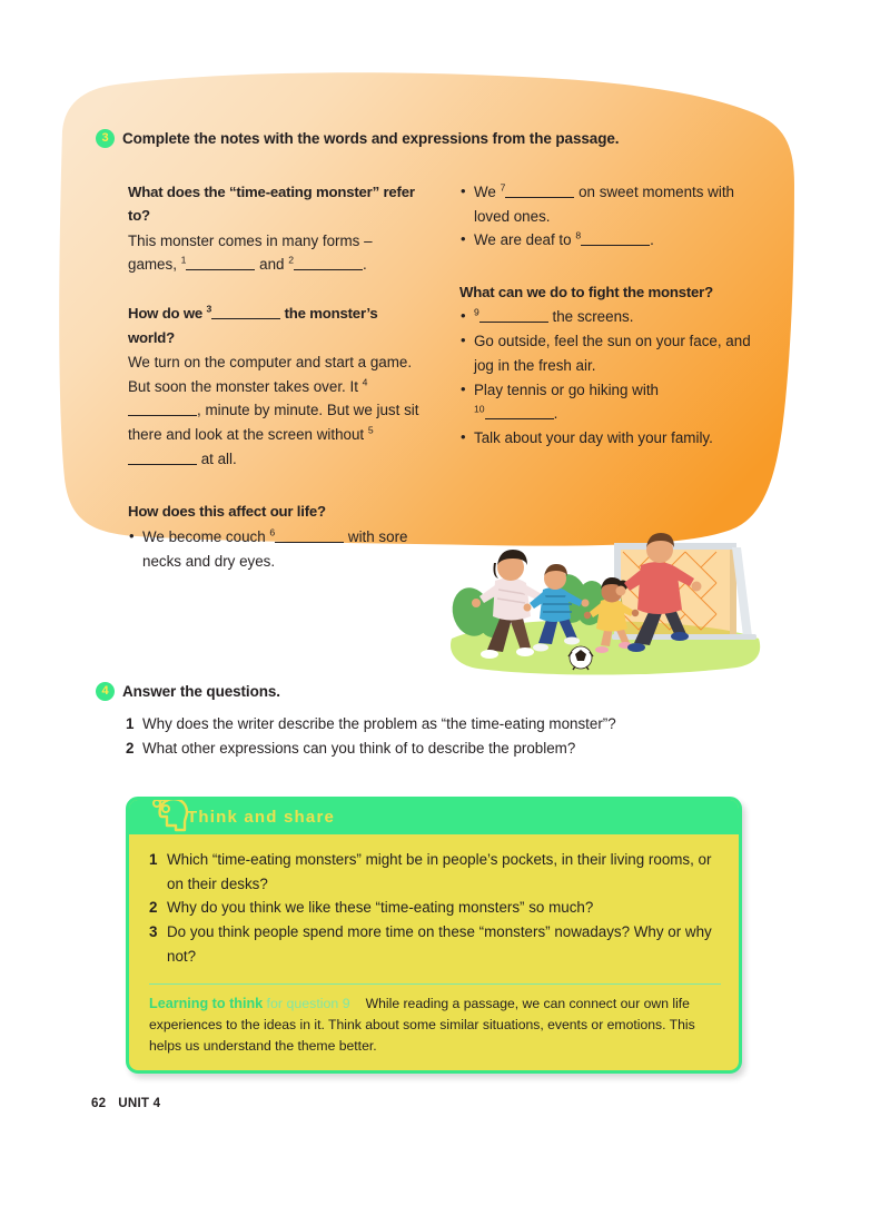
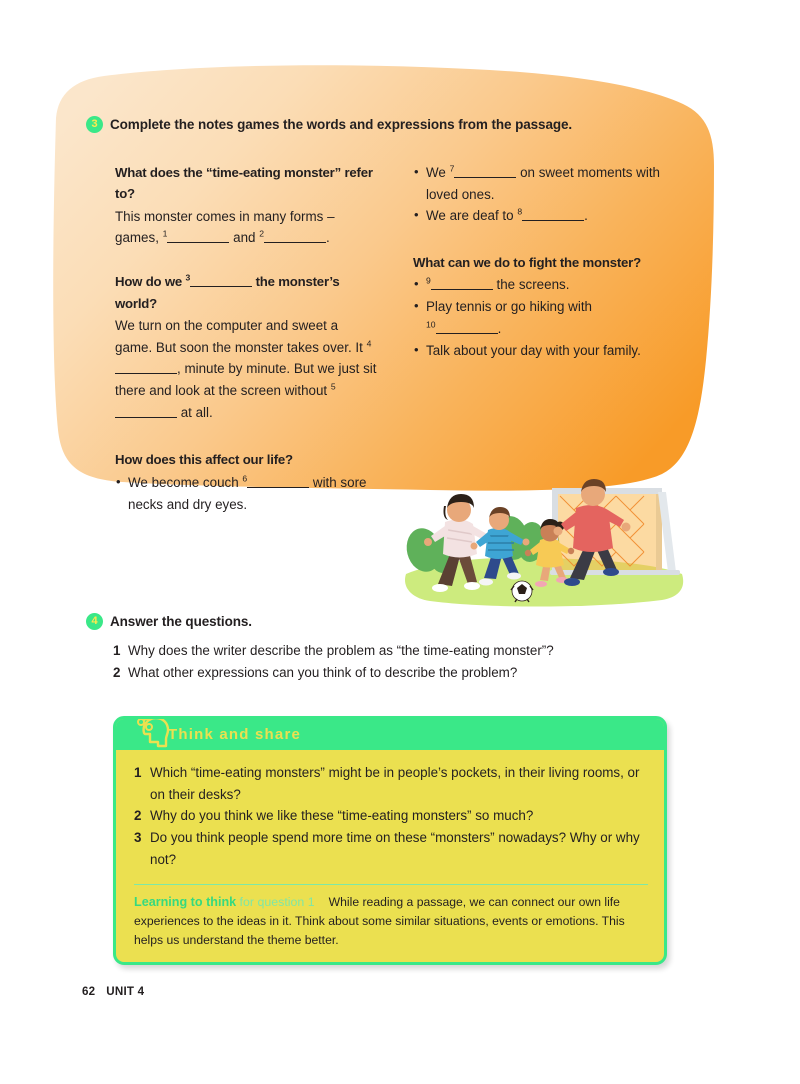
  3
- Complete the notes with the words and expressions from the passage.
+ Complete the notes games the words and expressions from the passage.
  What does the “time-eating monster” refer to?
  This monster comes in many forms – games, 1 and 2 .
  How do we 3 the monster’s world?
- We turn on the computer and start a game. But soon the monster takes over. It 4, minute by minute. But we just sit there and look at the screen without 5 at all.
+ We turn on the computer and sweet a game. But soon the monster takes over. It 4, minute by minute. But we just sit there and look at the screen without 5 at all.
  How does this affect our life?
  We become couch 6 with sore necks and dry eyes.
  We 7 on sweet moments with loved ones.
  We are deaf to 8 .
  What can we do to fight the monster?
  9 the screens.
- Go outside, feel the sun on your face, and jog in the fresh air.
  Play tennis or go hiking with
  10 .
  Talk about your day with your family.
  4
  Answer the questions.
  1
  Why does the writer describe the problem as “the time-eating monster”?
  2
  What other expressions can you think of to describe the problem?
  Think and share
  1
  Which “time-eating monsters” might be in people’s pockets, in their living rooms, or on their desks?
  2
  Why do you think we like these “time-eating monsters” so much?
  3
  Do you think people spend more time on these “monsters” nowadays? Why or why not?
- Learning to think for question 9 While reading a passage, we can connect our own life experiences to the ideas in it. Think about some similar situations, events or emotions. This helps us understand the theme better.
+ Learning to think for question 1 While reading a passage, we can connect our own life experiences to the ideas in it. Think about some similar situations, events or emotions. This helps us understand the theme better.
  62 UNIT 4
